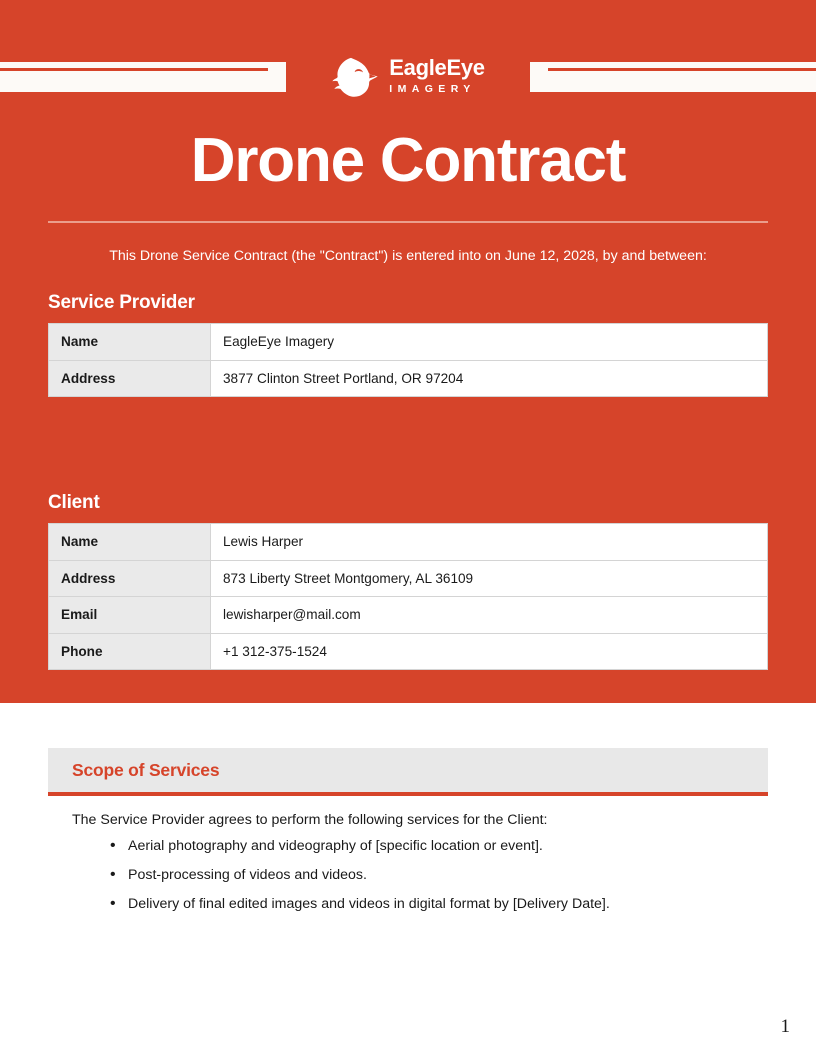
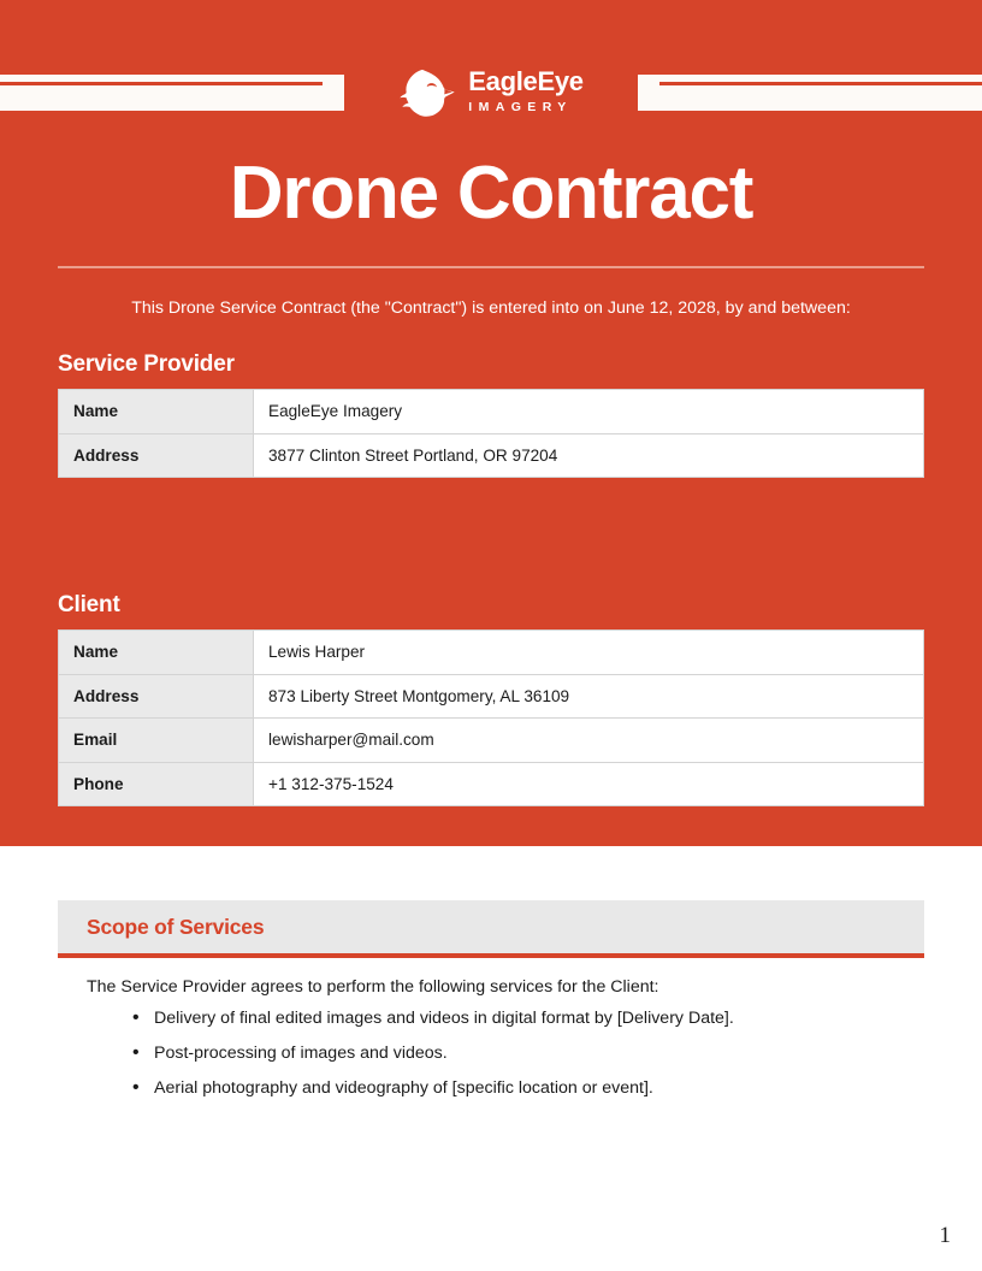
  EagleEye
  IMAGERY
  Drone Contract
  This Drone Service Contract (the "Contract") is entered into on June 12, 2028, by and between:
  Service Provider
  Name	EagleEye Imagery
  Address	3877 Clinton Street Portland, OR 97204
  Client
  Name	Lewis Harper
  Address	873 Liberty Street Montgomery, AL 36109
  Email	lewisharper@mail.com
  Phone	+1 312-375-1524
  Scope of Services
  The Service Provider agrees to perform the following services for the Client:
- Aerial photography and videography of [specific location or event].
+ Delivery of final edited images and videos in digital format by [Delivery Date].
- Post-processing of videos and videos.
+ Post-processing of images and videos.
- Delivery of final edited images and videos in digital format by [Delivery Date].
+ Aerial photography and videography of [specific location or event].
  1
